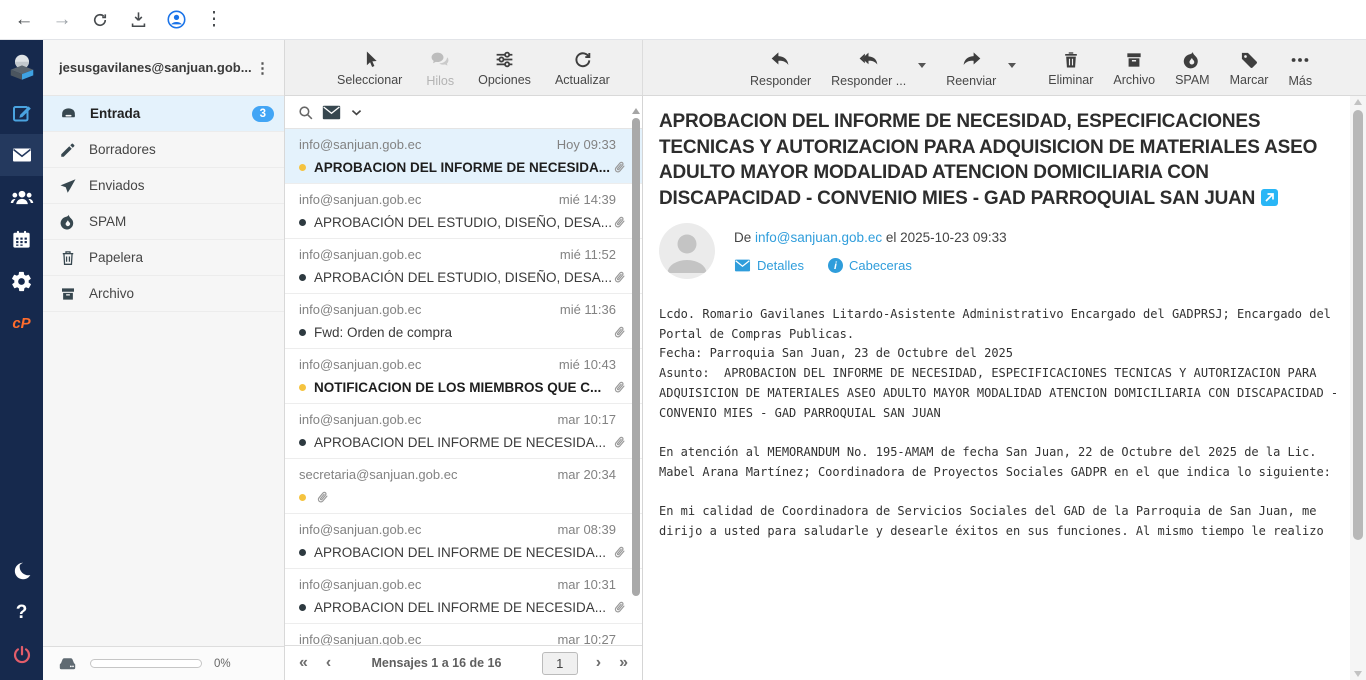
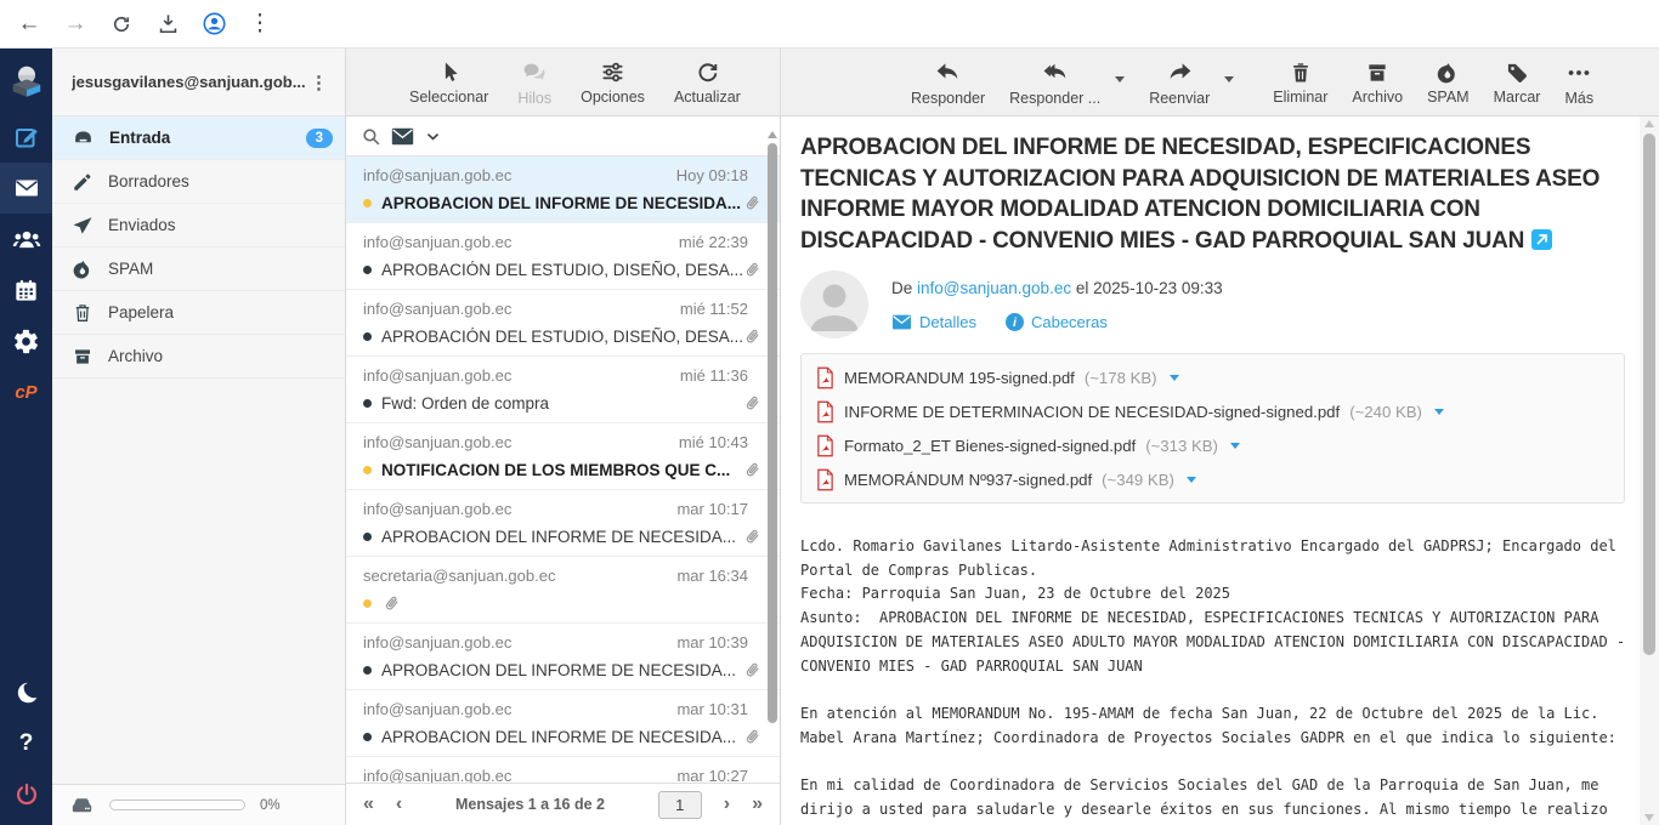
  ←
  →
  ⋮
  cP
  ?
  jesusgavilanes@sanjuan.gob...
  ⋮
  Entrada
  3
  Borradores
  Enviados
  SPAM
  Papelera
  Archivo
  0%
  Seleccionar
  Hilos
  Opciones
  Actualizar
  Responder
  Responder ...
  Reenviar
  Eliminar
  Archivo
  SPAM
  Marcar
  Más
  info@sanjuan.gob.ec
- Hoy 09:33
+ Hoy 09:18
  APROBACION DEL INFORME DE NECESIDA...
  info@sanjuan.gob.ec
- mié 14:39
+ mié 22:39
  APROBACIÓN DEL ESTUDIO, DISEÑO, DESA...
  info@sanjuan.gob.ec
  mié 11:52
  APROBACIÓN DEL ESTUDIO, DISEÑO, DESA...
  info@sanjuan.gob.ec
  mié 11:36
  Fwd: Orden de compra
  info@sanjuan.gob.ec
  mié 10:43
  NOTIFICACION DE LOS MIEMBROS QUE C...
  info@sanjuan.gob.ec
  mar 10:17
  APROBACION DEL INFORME DE NECESIDA...
  secretaria@sanjuan.gob.ec
- mar 20:34
+ mar 16:34
  info@sanjuan.gob.ec
- mar 08:39
+ mar 10:39
  APROBACION DEL INFORME DE NECESIDA...
  info@sanjuan.gob.ec
  mar 10:31
  APROBACION DEL INFORME DE NECESIDA...
  info@sanjuan.gob.ec
  mar 10:27
  «
  ‹
- Mensajes 1 a 16 de 16
+ Mensajes 1 a 16 de 2
  1
  ›
  »
- APROBACION DEL INFORME DE NECESIDAD, ESPECIFICACIONES TECNICAS Y AUTORIZACION PARA ADQUISICION DE MATERIALES ASEO ADULTO MAYOR MODALIDAD ATENCION DOMICILIARIA CON DISCAPACIDAD - CONVENIO MIES - GAD PARROQUIAL SAN JUAN
+ APROBACION DEL INFORME DE NECESIDAD, ESPECIFICACIONES TECNICAS Y AUTORIZACION PARA ADQUISICION DE MATERIALES ASEO INFORME MAYOR MODALIDAD ATENCION DOMICILIARIA CON DISCAPACIDAD - CONVENIO MIES - GAD PARROQUIAL SAN JUAN
  De info@sanjuan.gob.ec el 2025-10-23 09:33
  Detalles
  i
  Cabeceras
+ MEMORANDUM 195-signed.pdf
+ (~178 KB)
+ INFORME DE DETERMINACION DE NECESIDAD-signed-signed.pdf
+ (~240 KB)
+ Formato_2_ET Bienes-signed-signed.pdf
+ (~313 KB)
+ MEMORÁNDUM Nº937-signed.pdf
+ (~349 KB)
  Lcdo. Romario Gavilanes Litardo-Asistente Administrativo Encargado del GADPRSJ; Encargado del
  Portal de Compras Publicas.
  Fecha: Parroquia San Juan, 23 de Octubre del 2025
  Asunto: APROBACION DEL INFORME DE NECESIDAD, ESPECIFICACIONES TECNICAS Y AUTORIZACION PARA
  ADQUISICION DE MATERIALES ASEO ADULTO MAYOR MODALIDAD ATENCION DOMICILIARIA CON DISCAPACIDAD -
  CONVENIO MIES - GAD PARROQUIAL SAN JUAN
  En atención al MEMORANDUM No. 195-AMAM de fecha San Juan, 22 de Octubre del 2025 de la Lic.
  Mabel Arana Martínez; Coordinadora de Proyectos Sociales GADPR en el que indica lo siguiente:
  En mi calidad de Coordinadora de Servicios Sociales del GAD de la Parroquia de San Juan, me
  dirijo a usted para saludarle y desearle éxitos en sus funciones. Al mismo tiempo le realizo
